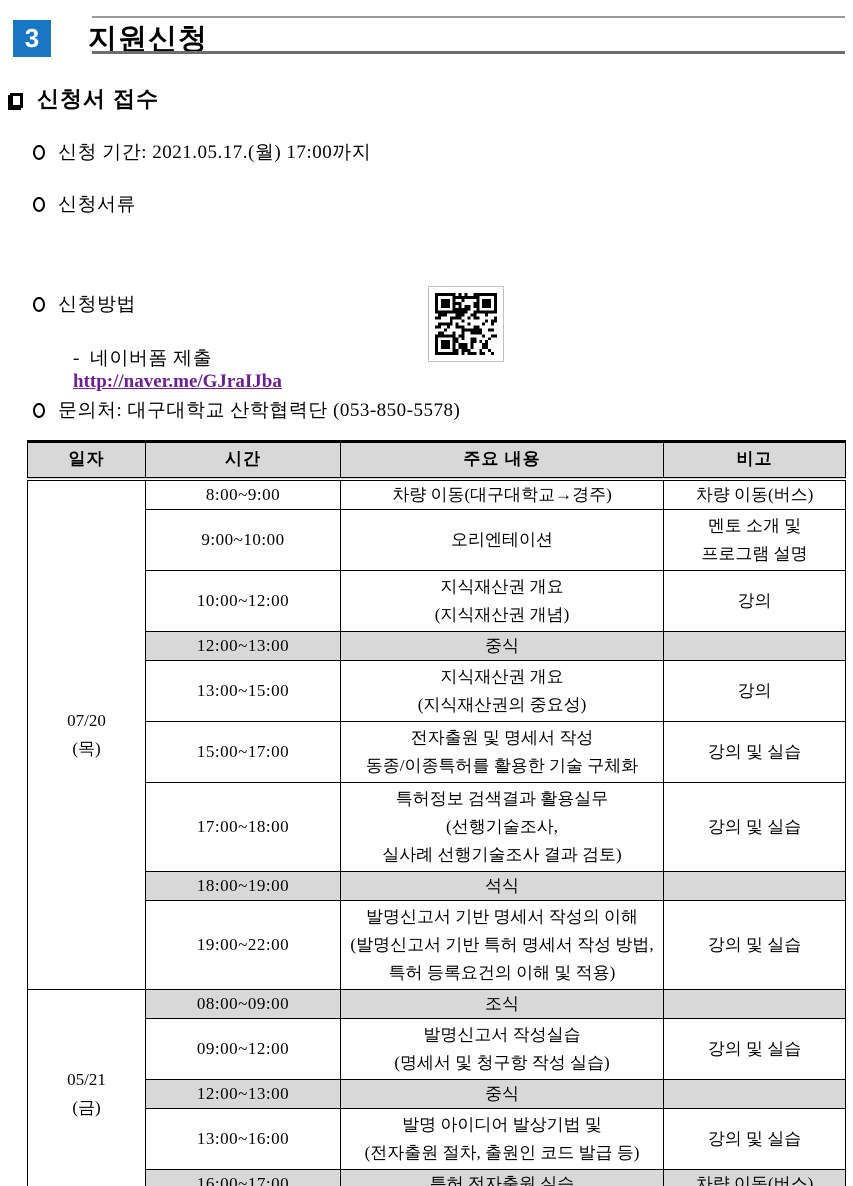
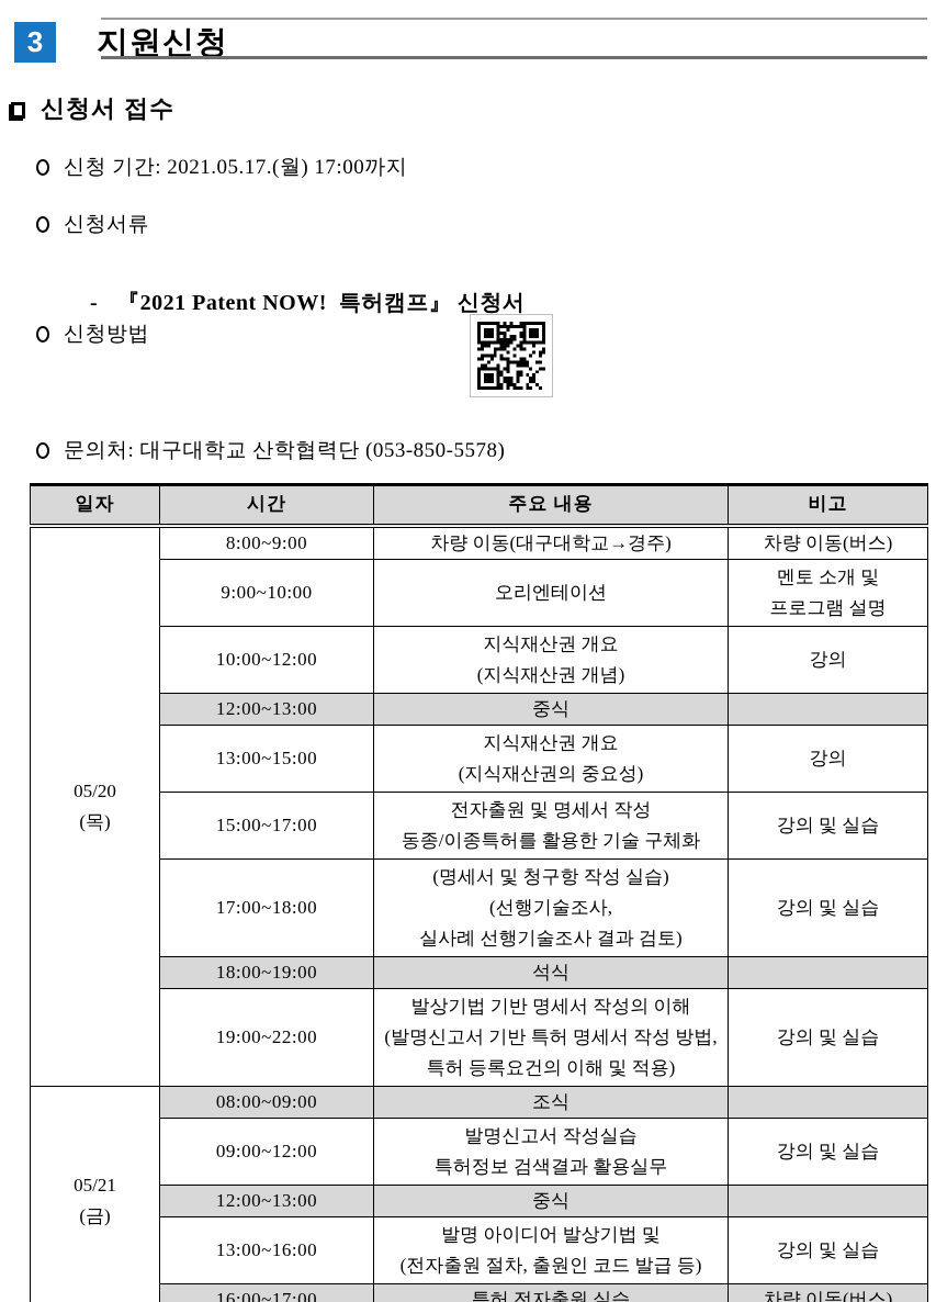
  3
  지원신청
  신청서 접수
  신청 기간: 2021.05.17.(월) 17:00까지
  신청서류
+ - 『2021 Patent NOW! 특허캠프』 신청서
  신청방법
- - 네이버폼 제출 http://naver.me/GJraIJba
  문의처: 대구대학교 산학협력단 (053-850-5578)
  일자	시간	주요 내용	비고
- 07/20(목)	8:00~9:00	차량 이동(대구대학교→경주)	차량 이동(버스)
+ 05/20(목)	8:00~9:00	차량 이동(대구대학교→경주)	차량 이동(버스)
  9:00~10:00	오리엔테이션	멘토 소개 및프로그램 설명
  10:00~12:00	지식재산권 개요(지식재산권 개념)	강의
  12:00~13:00	중식
  13:00~15:00	지식재산권 개요(지식재산권의 중요성)	강의
  15:00~17:00	전자출원 및 명세서 작성동종/이종특허를 활용한 기술 구체화	강의 및 실습
- 17:00~18:00	특허정보 검색결과 활용실무(선행기술조사,실사례 선행기술조사 결과 검토)	강의 및 실습
+ 17:00~18:00	(명세서 및 청구항 작성 실습)(선행기술조사,실사례 선행기술조사 결과 검토)	강의 및 실습
  18:00~19:00	석식
- 19:00~22:00	발명신고서 기반 명세서 작성의 이해(발명신고서 기반 특허 명세서 작성 방법,특허 등록요건의 이해 및 적용)	강의 및 실습
+ 19:00~22:00	발상기법 기반 명세서 작성의 이해(발명신고서 기반 특허 명세서 작성 방법,특허 등록요건의 이해 및 적용)	강의 및 실습
  05/21(금)	08:00~09:00	조식
- 09:00~12:00	발명신고서 작성실습(명세서 및 청구항 작성 실습)	강의 및 실습
+ 09:00~12:00	발명신고서 작성실습특허정보 검색결과 활용실무	강의 및 실습
  12:00~13:00	중식
  13:00~16:00	발명 아이디어 발상기법 및(전자출원 절차, 출원인 코드 발급 등)	강의 및 실습
  16:00~17:00	특허 전자출원 실습	차량 이동(버스)
